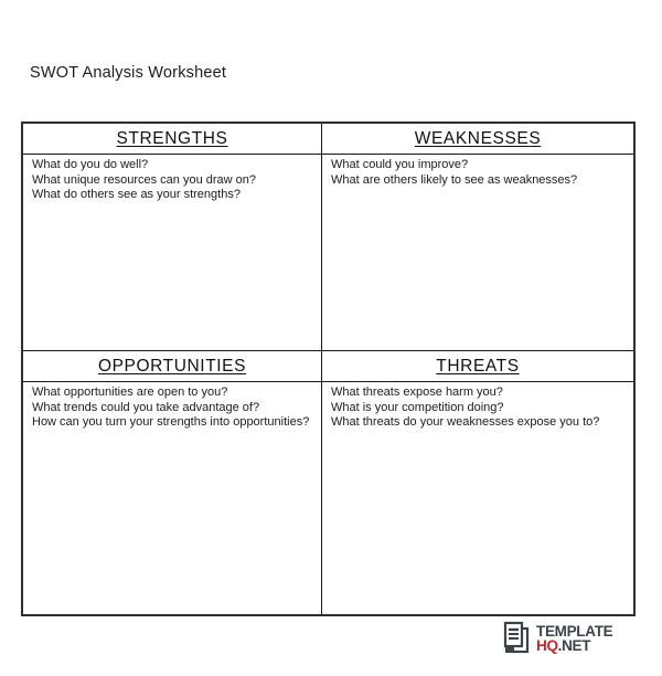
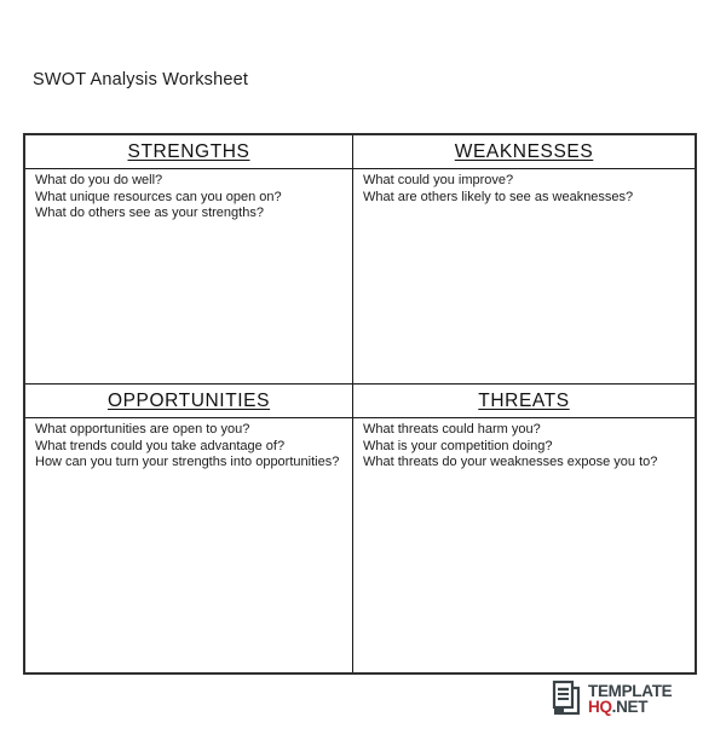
  SWOT Analysis Worksheet
  STRENGTHS
  What do you do well?
- What unique resources can you draw on?
+ What unique resources can you open on?
  What do others see as your strengths?
  WEAKNESSES
  What could you improve?
  What are others likely to see as weaknesses?
  OPPORTUNITIES
  What opportunities are open to you?
  What trends could you take advantage of?
  How can you turn your strengths into opportunities?
  THREATS
- What threats expose harm you?
+ What threats could harm you?
  What is your competition doing?
  What threats do your weaknesses expose you to?
  TEMPLATE
  HQ.NET
